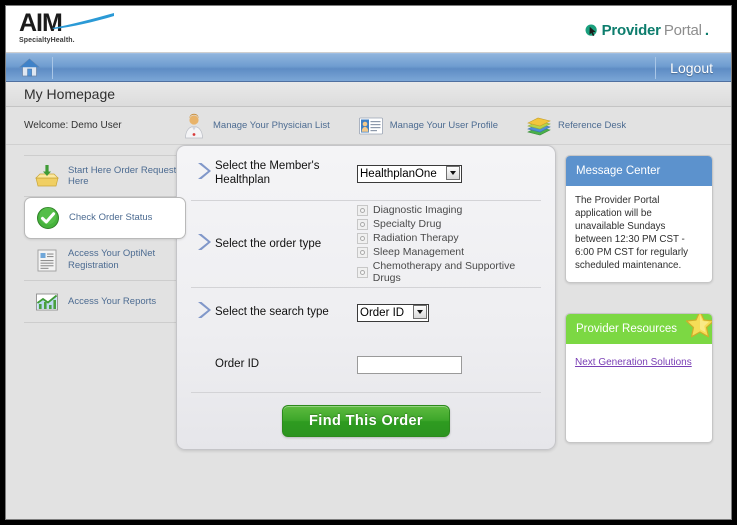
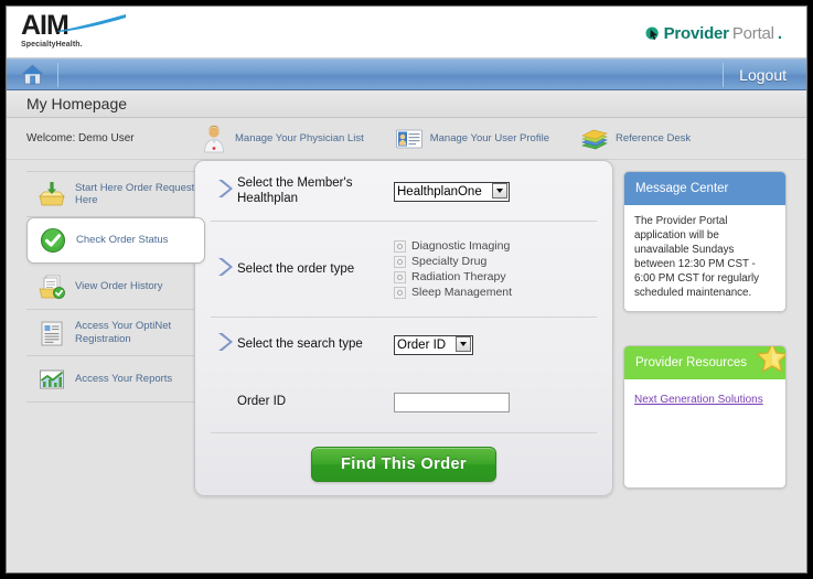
  AIM
  Provider
  Portal
  .
  Logout
  My Homepage
  Welcome: Demo User
  Manage Your Physician List
  Manage Your User Profile
  Reference Desk
  Start Here Order Request Here
  Check Order Status
+ View Order History
  Access Your OptiNet Registration
  Access Your Reports
  Select the Member's Healthplan
  HealthplanOne
  Select the order type
  Diagnostic Imaging
  Specialty Drug
  Radiation Therapy
  Sleep Management
- Chemotherapy and Supportive Drugs
  Select the search type
  Order ID
  Order ID
  Find This Order
  Message Center
  The Provider Portal application will be unavailable Sundays between 12:30 PM CST - 6:00 PM CST for regularly scheduled maintenance.
  Provider Resources
  Next Generation Solutions
